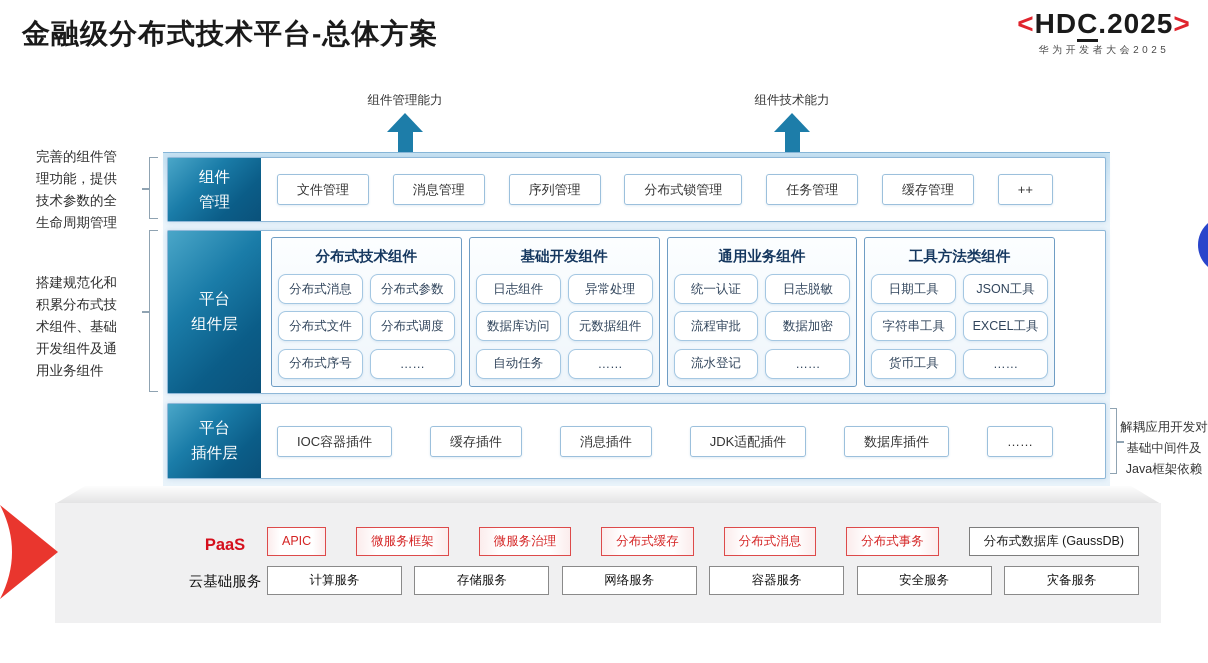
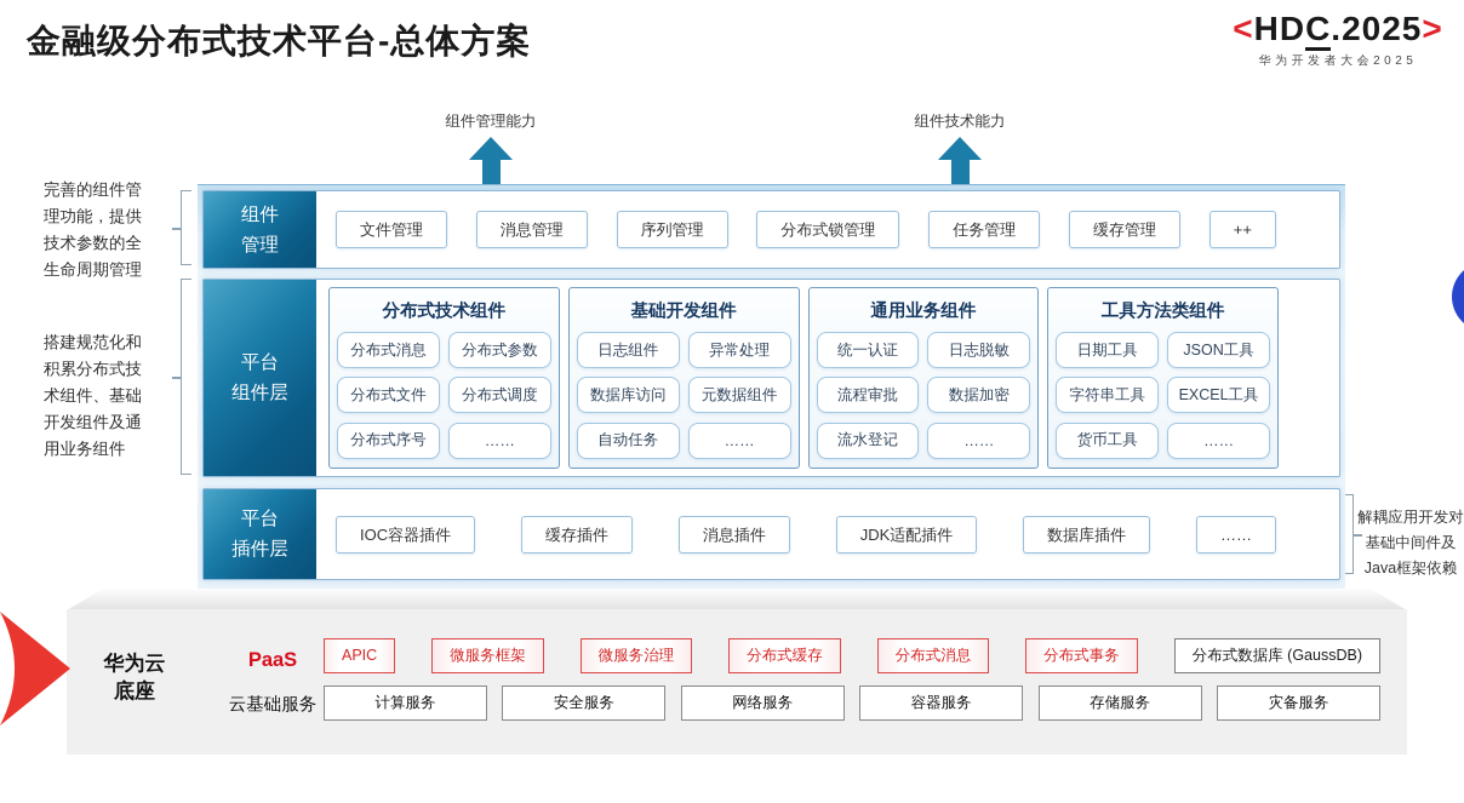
  金融级分布式技术平台-总体方案
  <HDC.2025>
  华为开发者大会2025
  组件管理能力
  组件技术能力
  完善的组件管
  理功能，提供
  技术参数的全
  生命周期管理
  搭建规范化和
  积累分布式技
  术组件、基础
  开发组件及通
  用业务组件
  解耦应用开发对
  基础中间件及
  Java框架依赖
  组件
  管理
  文件管理
  消息管理
  序列管理
  分布式锁管理
  任务管理
  缓存管理
  ++
  平台
  组件层
  分布式技术组件
  分布式消息
  分布式参数
  分布式文件
  分布式调度
  分布式序号
  ……
  基础开发组件
  日志组件
  异常处理
  数据库访问
  元数据组件
  自动任务
  ……
  通用业务组件
  统一认证
  日志脱敏
  流程审批
  数据加密
  流水登记
  ……
  工具方法类组件
  日期工具
  JSON工具
  字符串工具
  EXCEL工具
  货币工具
  ……
  平台
  插件层
  IOC容器插件
  缓存插件
  消息插件
  JDK适配插件
  数据库插件
  ……
+ 华为云
+ 底座
  PaaS
  云基础服务
  APIC
  微服务框架
  微服务治理
  分布式缓存
  分布式消息
  分布式事务
  分布式数据库 (GaussDB)
  计算服务
- 存储服务
+ 安全服务
  网络服务
  容器服务
- 安全服务
+ 存储服务
  灾备服务
